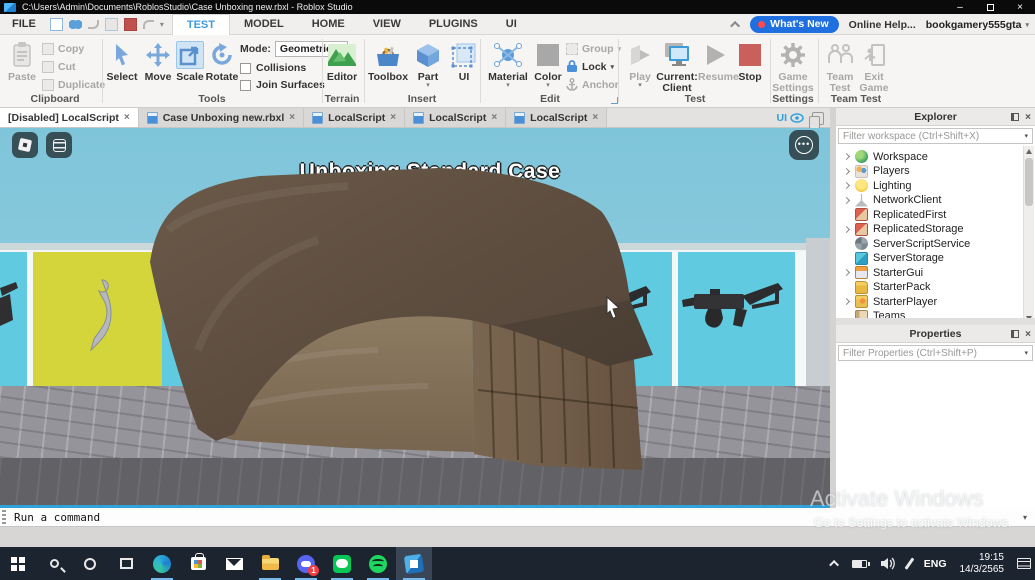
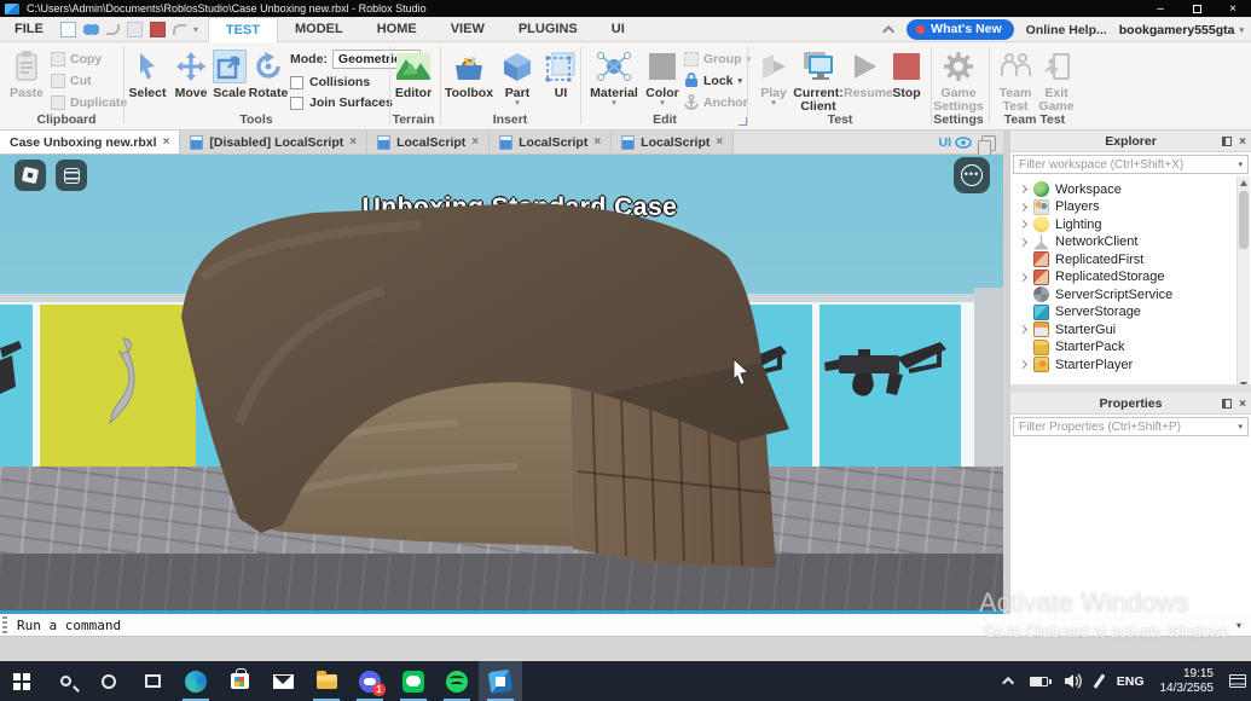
  C:\Users\Admin\Documents\RoblosStudio\Case Unboxing new.rbxl - Roblox Studio
  –
  ×
  FILE
  ▾
  TEST
  MODEL
  HOME
  VIEW
  PLUGINS
  UI
  What's New
  Online Help...
  bookgamery555gta
  Paste
  Copy
  Cut
  Duplicat
  Clipboard
  Select
  Move
  Scale
  Rotate
  Mode:
  Geometi
  Collisions
  Join Surface
  Tools
  Editor
  Terrain
  Toolbox
  Part
  UI
  Insert
  Material
  Color
  Group
  Lock
  Anchor
  Edit
  Play
  Current:
  Client
  Resum
  Stop
  Test
  Game
  Settings
  Settings
  Team
  Test
  Exit
  Game
  Team Test
- [Disabled] LocalScript
+ Case Unboxing new.rbxl
  ×
- Case Unboxing new.rbxl
+ [Disabled] LocalScript
  ×
  LocalScript
  ×
  LocalScript
  ×
  LocalScript
  ×
  UI
  •••
  Explorer
  ×
  Filter workspace (Ctrl+Shift+X)
  Workspace
  Players
  Lighting
  NetworkClient
  ReplicatedFirst
  ReplicatedStorage
  ServerScriptService
  ServerStorage
  StarterGui
  StarterPack
  StarterPlayer
- Teams
  Properties
  ×
  Filter Properties (Ctrl+Shift+P)
  Run a command
  ▾
  Activate Windows
- Go to Settings to activate Windows.
+ Go to Clipboard to activate Windows.
  1
  ENG
  19:15
  14/3/2565
